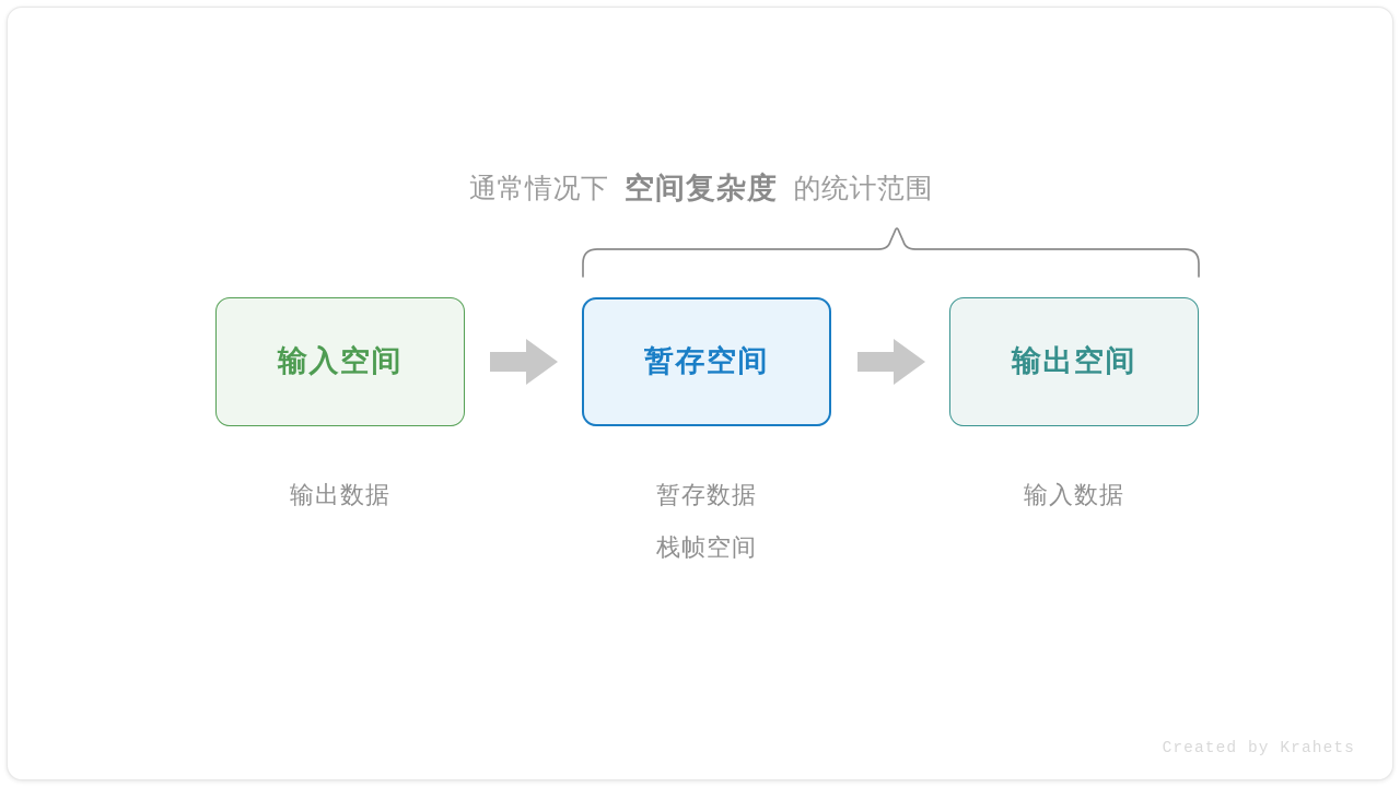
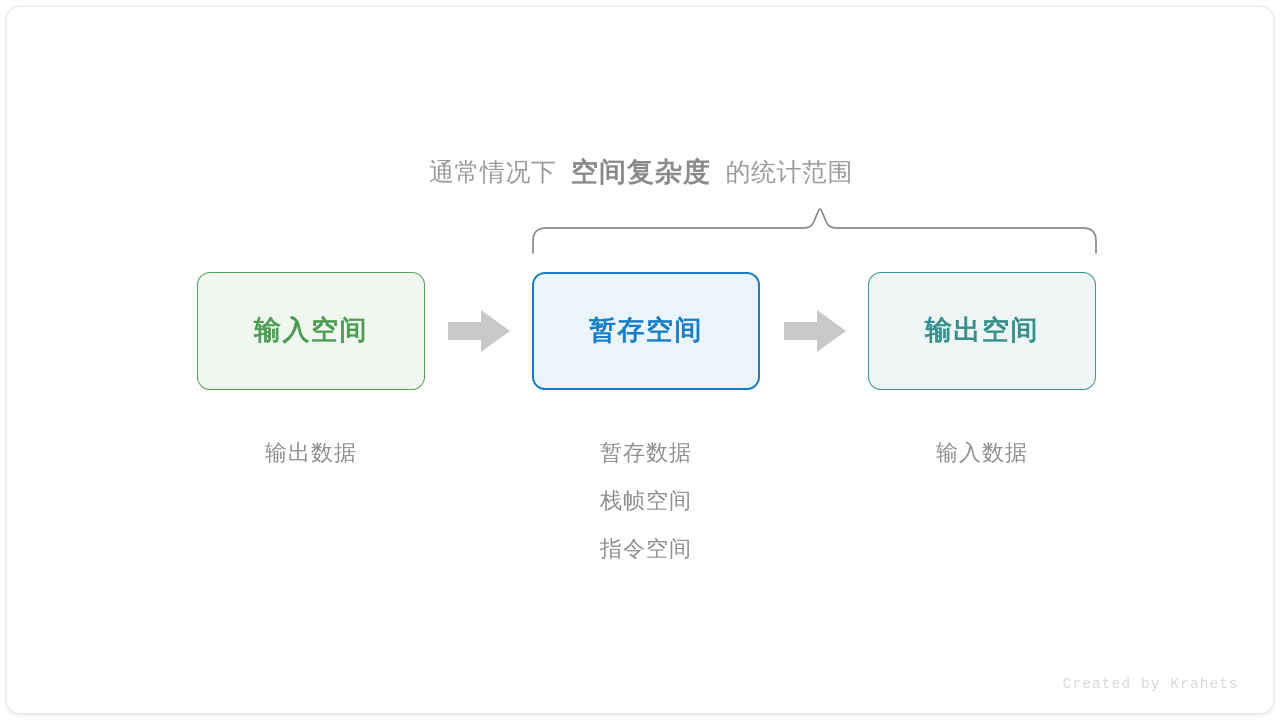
  通常情况下 空间复杂度 的统计范围
  输入空间
  暂存空间
  输出空间
  输出数据
  暂存数据
  栈帧空间
+ 指令空间
  输入数据
  Created by Krahets
